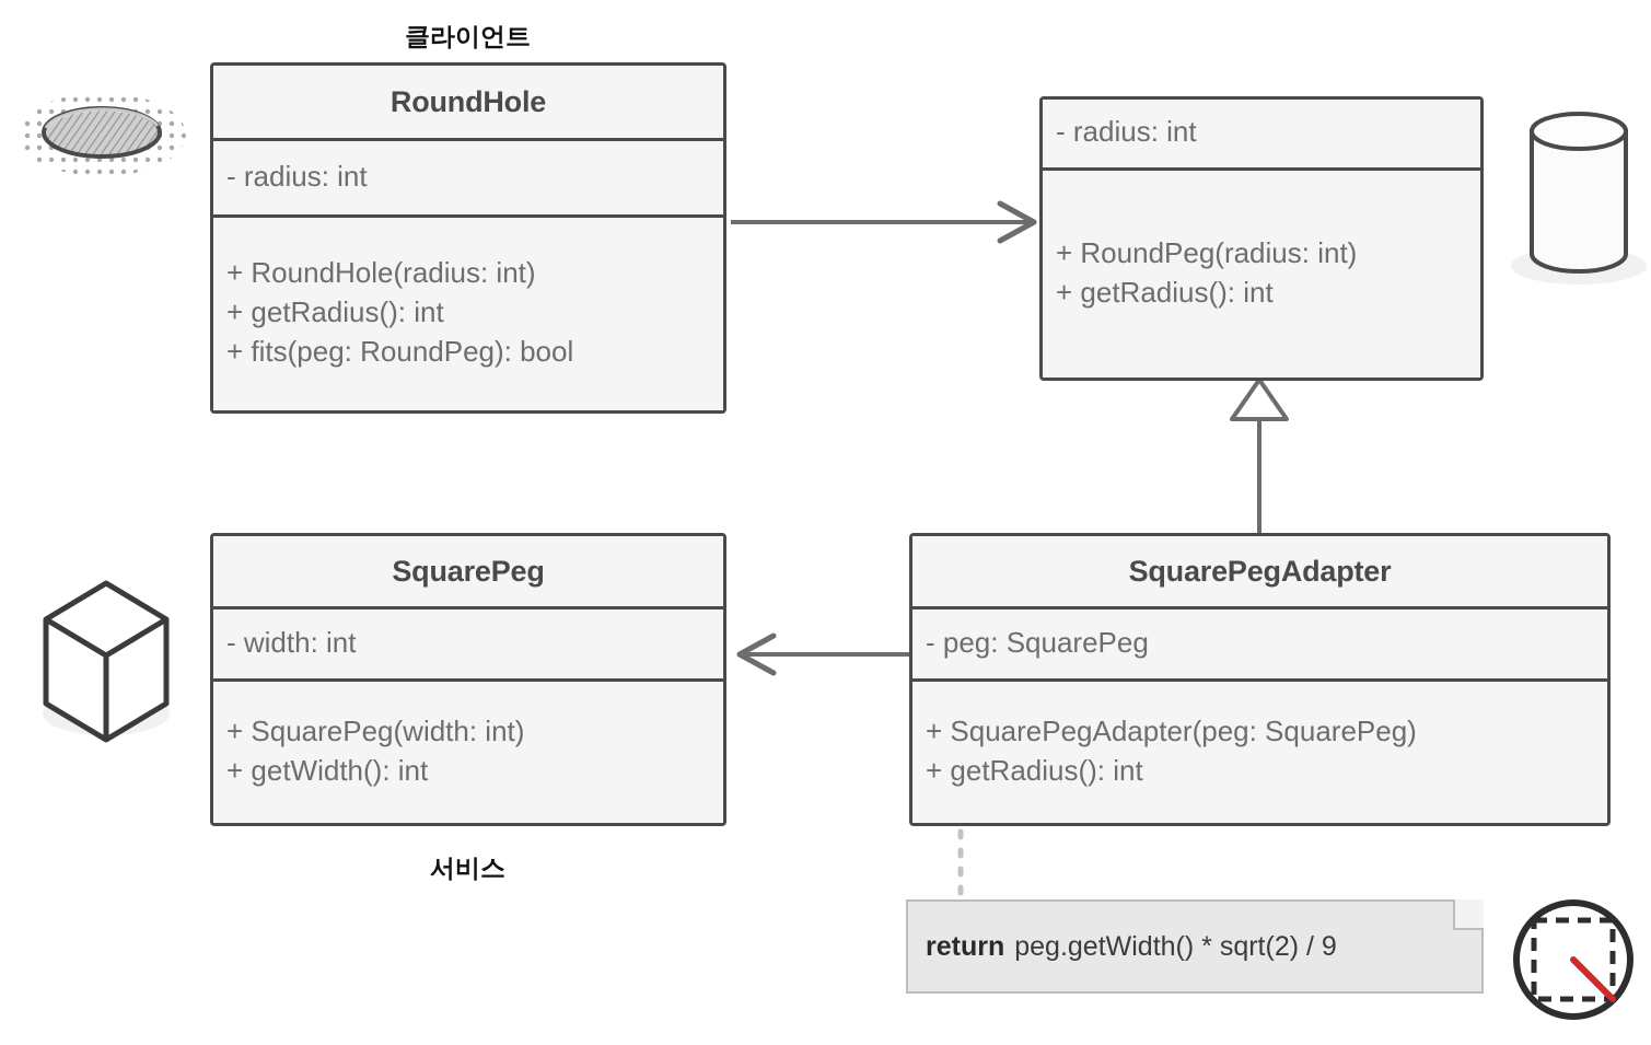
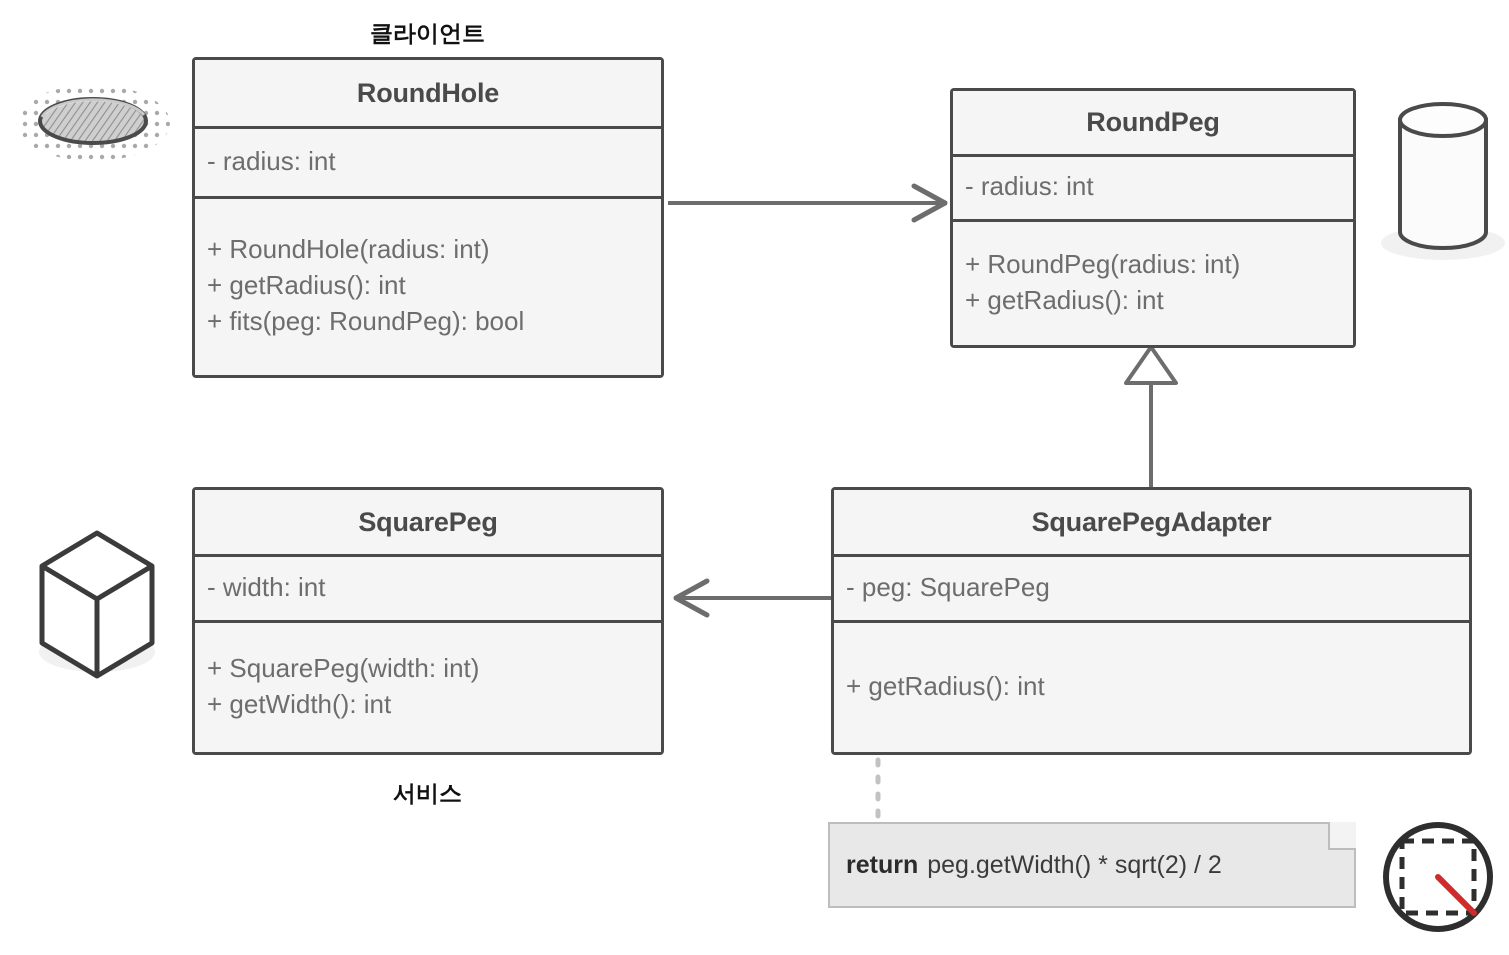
  클라이언트
  서비스
  RoundHole
  - radius: int
  + RoundHole(radius: int)
  + getRadius(): int
  + fits(peg: RoundPeg): bool
+ RoundPeg
  - radius: int
  + RoundPeg(radius: int)
  + getRadius(): int
  SquarePeg
  - width: int
  + SquarePeg(width: int)
  + getWidth(): int
  SquarePegAdapter
  - peg: SquarePeg
- + SquarePegAdapter(peg: SquarePeg)
  + getRadius(): int
  return
- peg.getWidth() * sqrt(2) / 9
+ peg.getWidth() * sqrt(2) / 2
